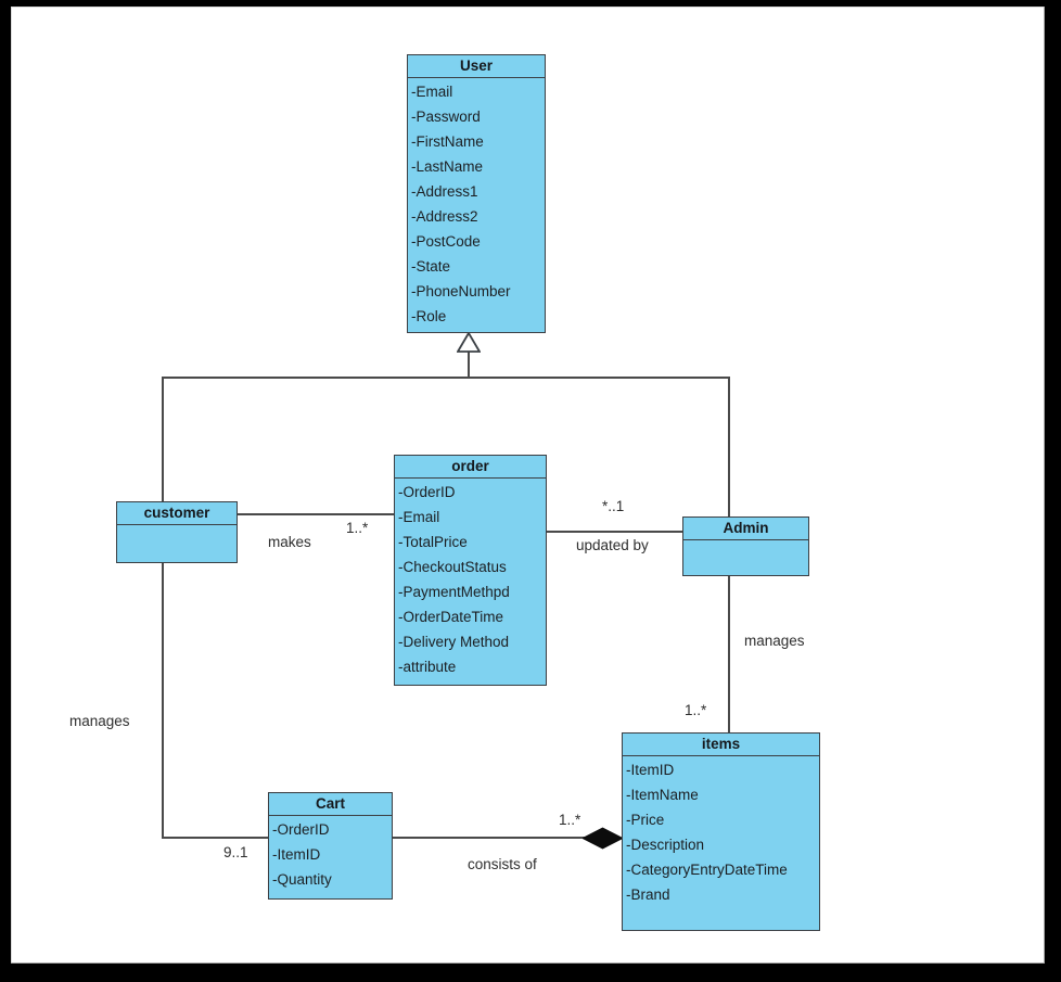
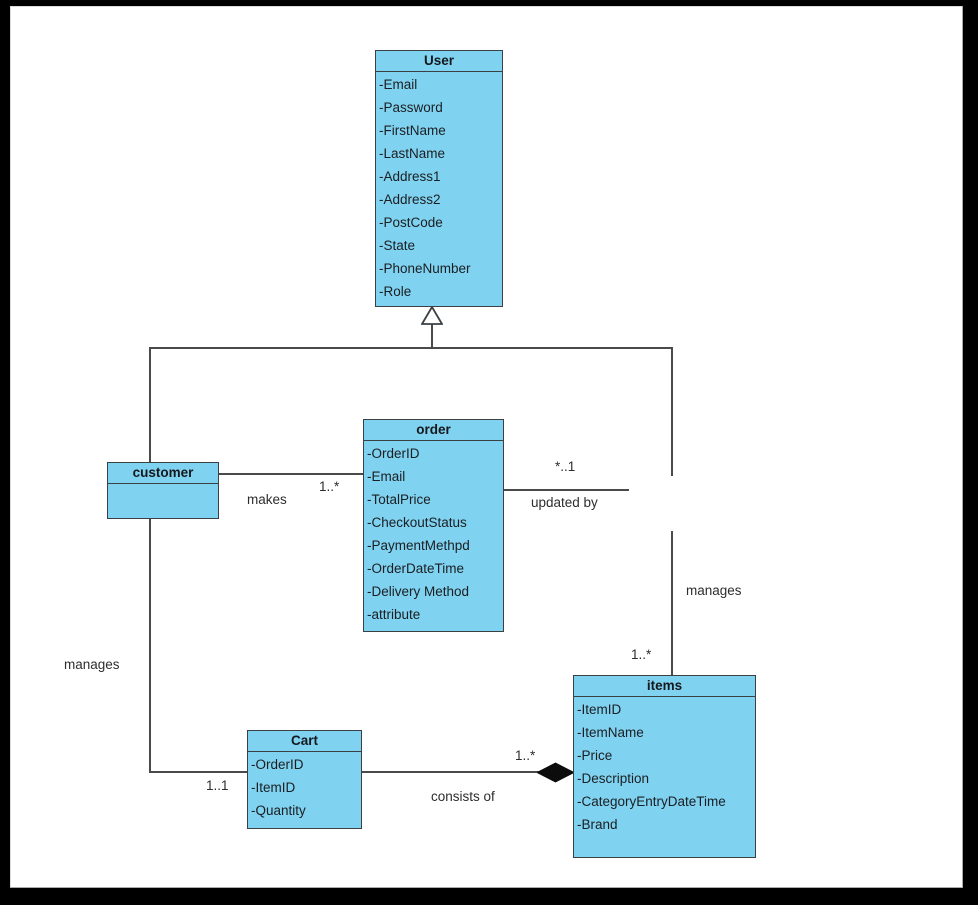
  User
  -Email
  -Password
  -FirstName
  -LastName
  -Address1
  -Address2
  -PostCode
  -State
  -PhoneNumber
  -Role
  order
  -OrderID
  -Email
  -TotalPrice
  -CheckoutStatus
  -PaymentMethpd
  -OrderDateTime
  -Delivery Method
  -attribute
  customer
- Admin
  items
  -ItemID
  -ItemName
  -Price
  -Description
  -CategoryEntryDateTime
  -Brand
  Cart
  -OrderID
  -ItemID
  -Quantity
  makes
  1..*
  updated by
  *..1
  manages
  1..*
  manages
- 9..1
+ 1..1
  consists of
  1..*
